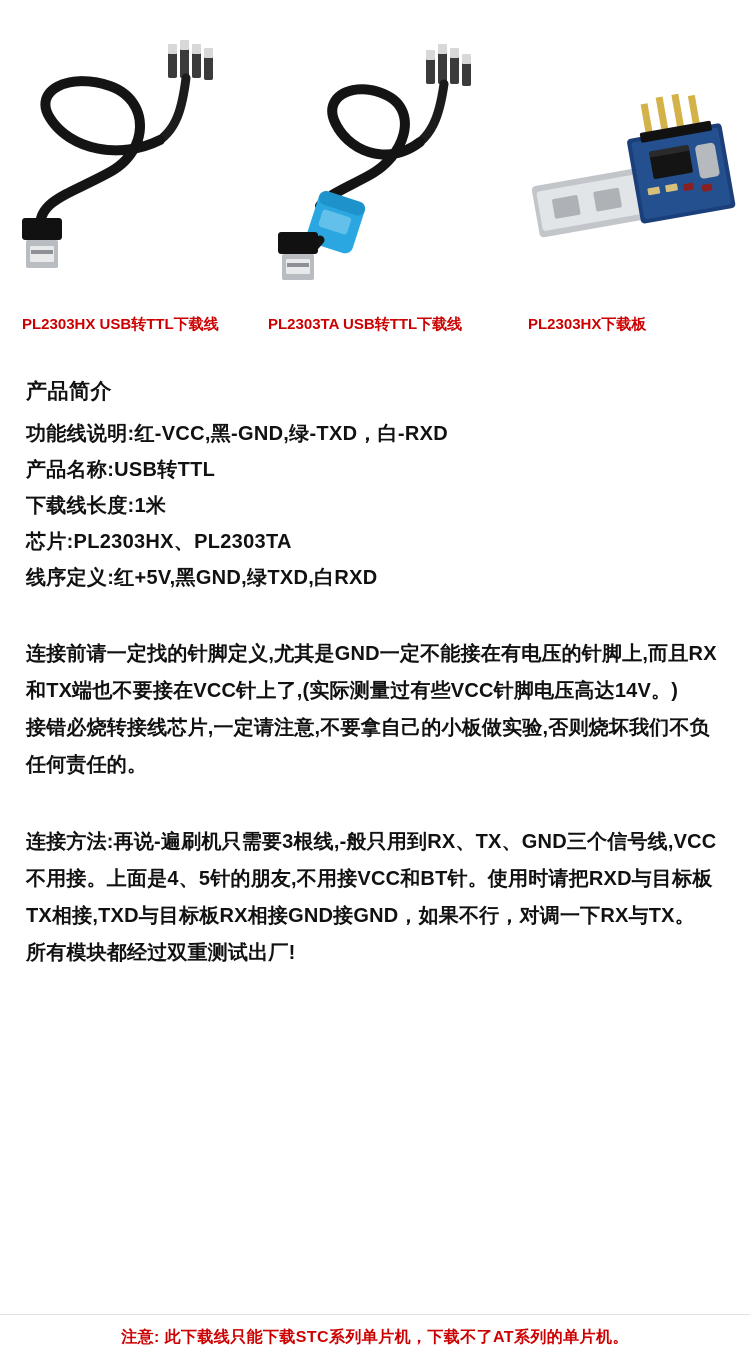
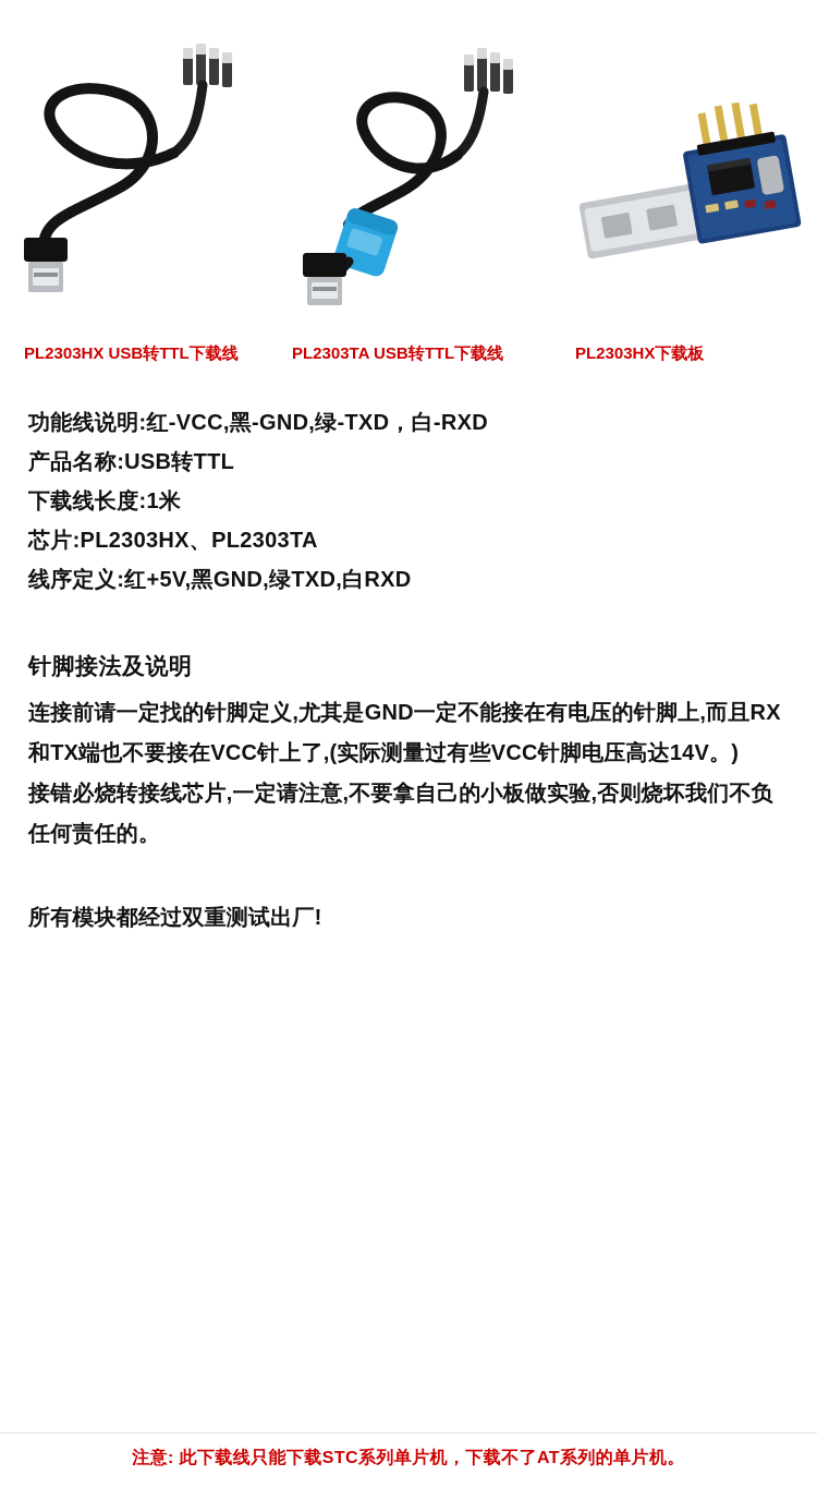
  PL2303HX USB转TTL下载线
  PL2303TA USB转TTL下载线
  PL2303HX下载板
- 产品简介
  功能线说明:红-VCC,黑-GND,绿-TXD，白-RXD
  产品名称:USB转TTL
  下载线长度:1米
  芯片:PL2303HX、PL2303TA
  线序定义:红+5V,黑GND,绿TXD,白RXD
+ 针脚接法及说明
  连接前请一定找的针脚定义,尤其是GND一定不能接在有电压的针脚上,而且RX和TX端也不要接在VCC针上了,(实际测量过有些VCC针脚电压高达14V。)
  接错必烧转接线芯片,一定请注意,不要拿自己的小板做实验,否则烧坏我们不负任何责任的。
- 连接方法:再说-遍刷机只需要3根线,-般只用到RX、TX、GND三个信号线,VCC不用接。上面是4、5针的朋友,不用接VCC和BT针。使用时请把RXD与目标板TX相接,TXD与目标板RX相接GND接GND，如果不行，对调一下RX与TX。
  所有模块都经过双重测试出厂!
  注意: 此下载线只能下载STC系列单片机，下载不了AT系列的单片机。
